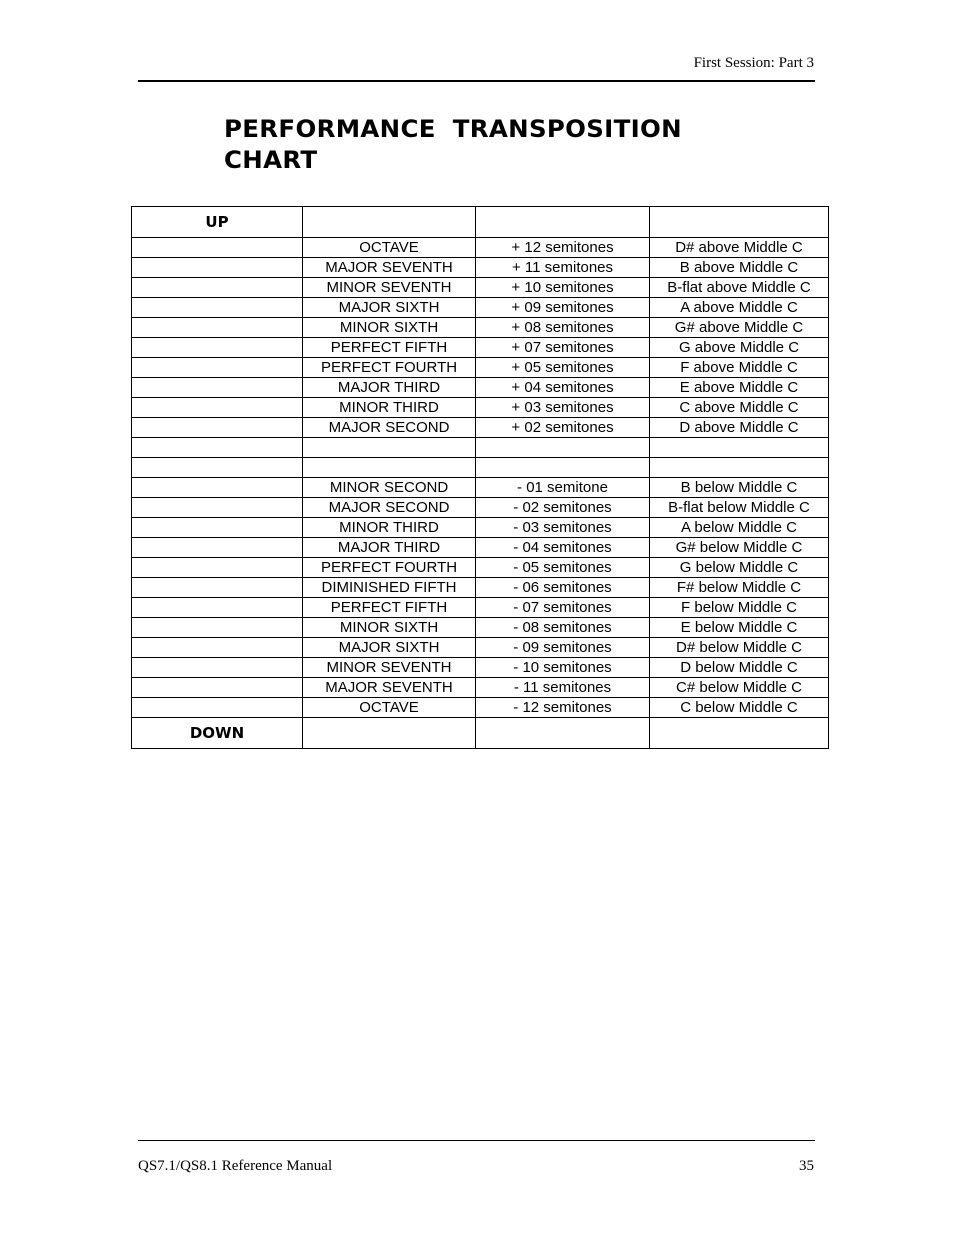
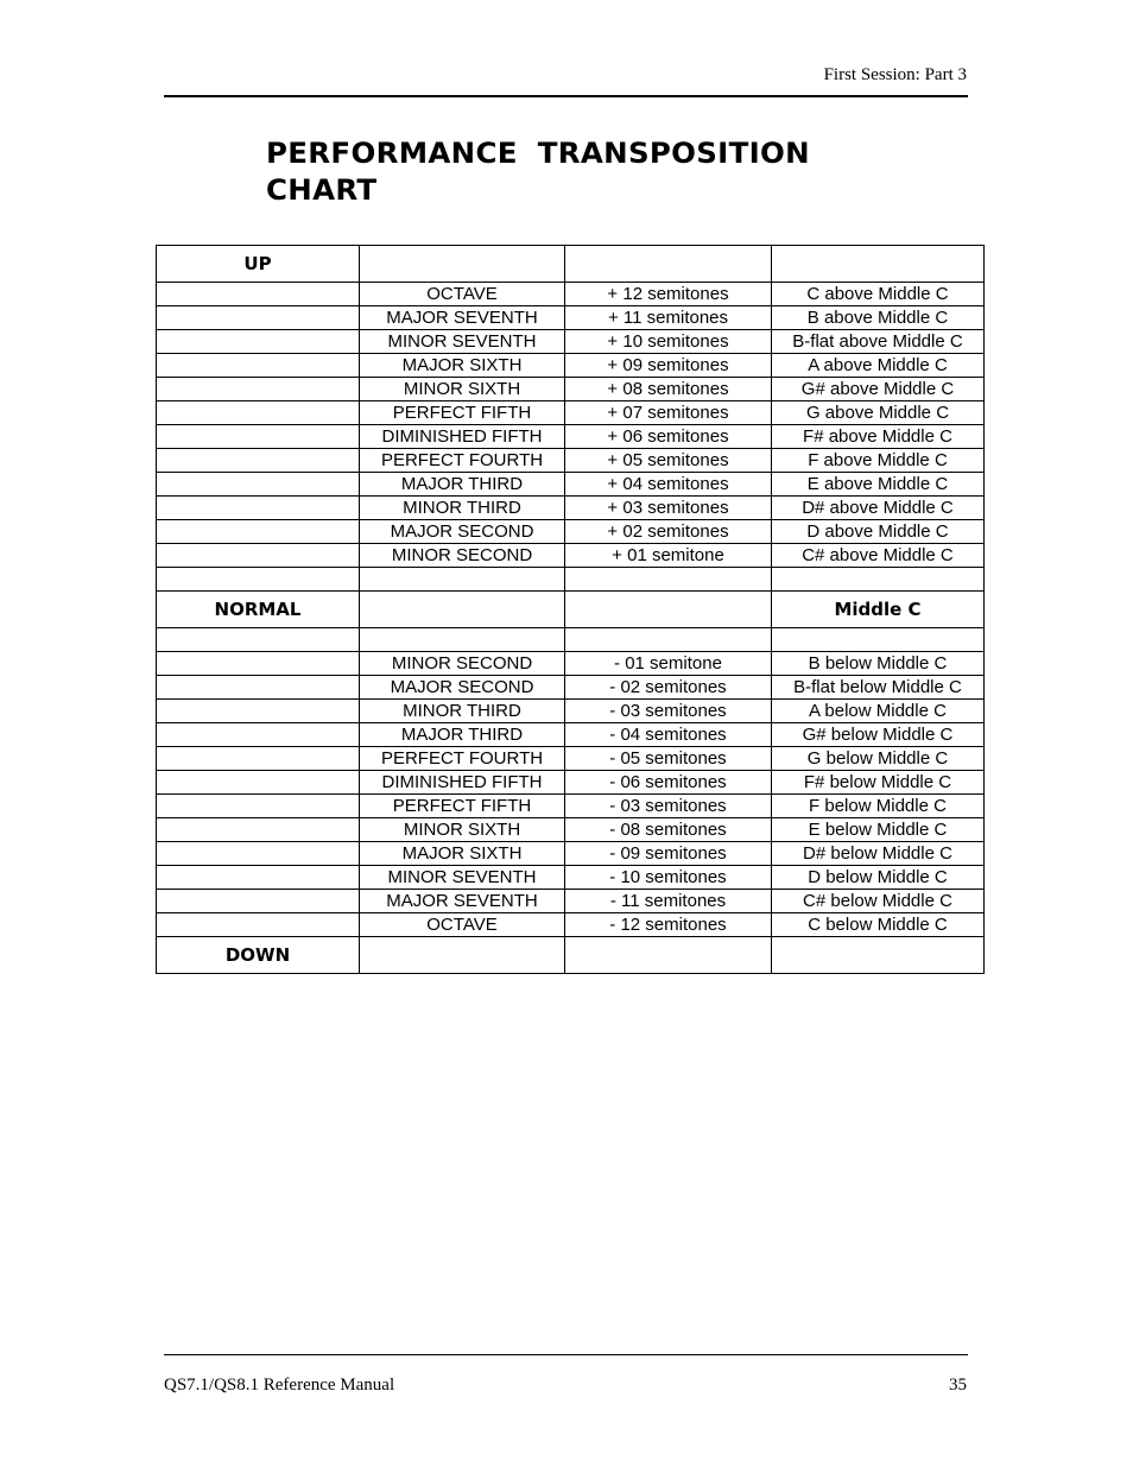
  First Session: Part 3
  PERFORMANCE TRANSPOSITION CHART
  UP
- 	OCTAVE	+ 12 semitones	D# above Middle C
+ 	OCTAVE	+ 12 semitones	C above Middle C
  	MAJOR SEVENTH	+ 11 semitones	B above Middle C
  	MINOR SEVENTH	+ 10 semitones	B-flat above Middle C
  	MAJOR SIXTH	+ 09 semitones	A above Middle C
  	MINOR SIXTH	+ 08 semitones	G# above Middle C
  	PERFECT FIFTH	+ 07 semitones	G above Middle C
+ 	DIMINISHED FIFTH	+ 06 semitones	F# above Middle C
  	PERFECT FOURTH	+ 05 semitones	F above Middle C
  	MAJOR THIRD	+ 04 semitones	E above Middle C
- 	MINOR THIRD	+ 03 semitones	C above Middle C
+ 	MINOR THIRD	+ 03 semitones	D# above Middle C
  	MAJOR SECOND	+ 02 semitones	D above Middle C
+ 	MINOR SECOND	+ 01 semitone	C# above Middle C
+ NORMAL			Middle C
  	MINOR SECOND	- 01 semitone	B below Middle C
  	MAJOR SECOND	- 02 semitones	B-flat below Middle C
  	MINOR THIRD	- 03 semitones	A below Middle C
  	MAJOR THIRD	- 04 semitones	G# below Middle C
  	PERFECT FOURTH	- 05 semitones	G below Middle C
  	DIMINISHED FIFTH	- 06 semitones	F# below Middle C
- 	PERFECT FIFTH	- 07 semitones	F below Middle C
+ 	PERFECT FIFTH	- 03 semitones	F below Middle C
  	MINOR SIXTH	- 08 semitones	E below Middle C
  	MAJOR SIXTH	- 09 semitones	D# below Middle C
  	MINOR SEVENTH	- 10 semitones	D below Middle C
  	MAJOR SEVENTH	- 11 semitones	C# below Middle C
  	OCTAVE	- 12 semitones	C below Middle C
  DOWN
  QS7.1/QS8.1 Reference Manual
  35
